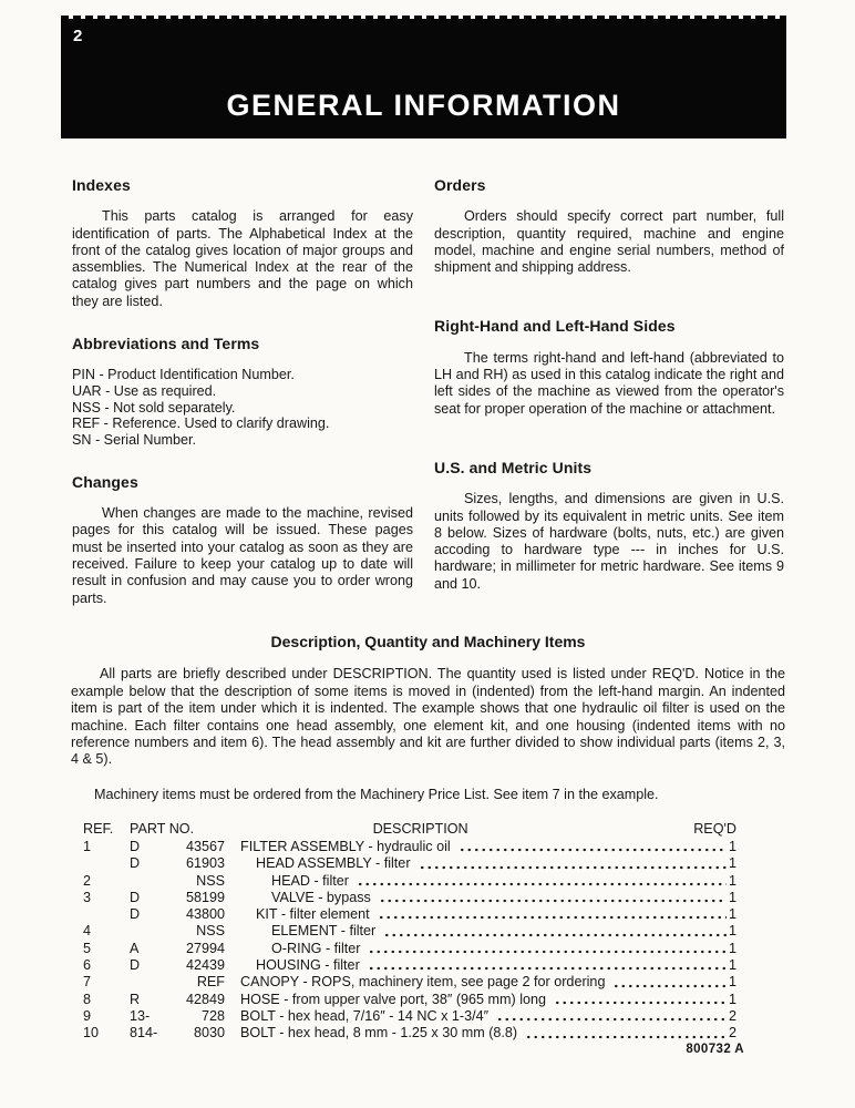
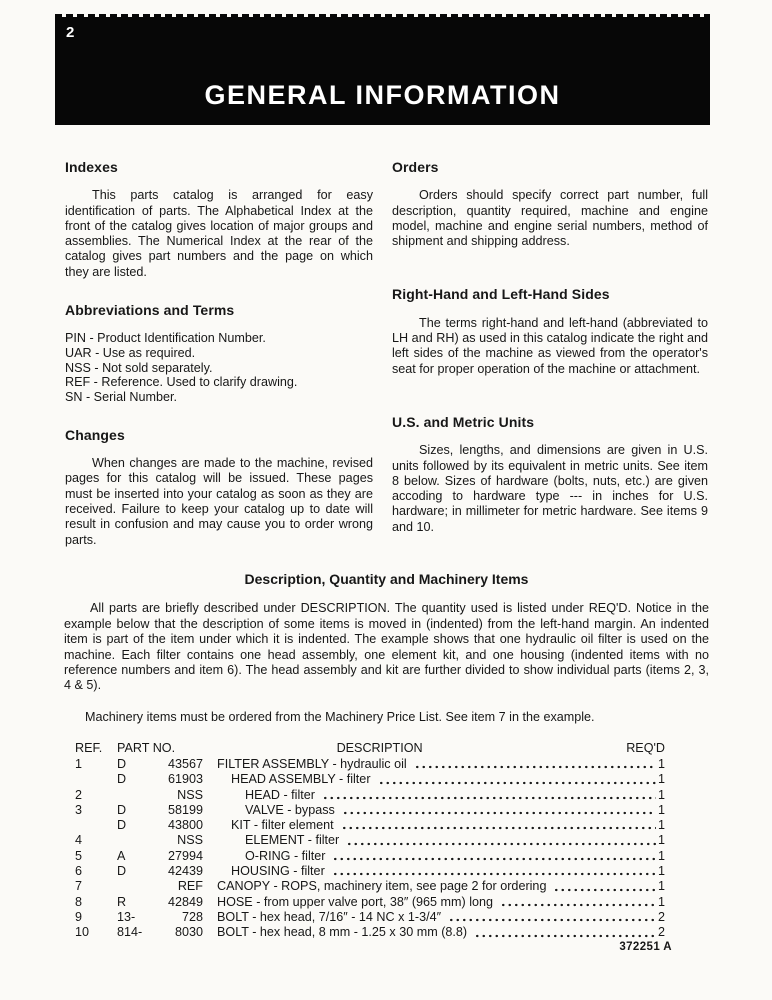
  2
  GENERAL INFORMATION
  Indexes
  This parts catalog is arranged for easy identification of parts. The Alphabetical Index at the front of the catalog gives location of major groups and assemblies. The Numerical Index at the rear of the catalog gives part numbers and the page on which they are listed.
  Abbreviations and Terms
  PIN - Product Identification Number.
  UAR - Use as required.
  NSS - Not sold separately.
  REF - Reference. Used to clarify drawing.
  SN - Serial Number.
  Changes
  When changes are made to the machine, revised pages for this catalog will be issued. These pages must be inserted into your catalog as soon as they are received. Failure to keep your catalog up to date will result in confusion and may cause you to order wrong parts.
  Orders
  Orders should specify correct part number, full description, quantity required, machine and engine model, machine and engine serial numbers, method of shipment and shipping address.
  Right-Hand and Left-Hand Sides
  The terms right-hand and left-hand (abbreviated to LH and RH) as used in this catalog indicate the right and left sides of the machine as viewed from the operator's seat for proper operation of the machine or attachment.
  U.S. and Metric Units
  Sizes, lengths, and dimensions are given in U.S. units followed by its equivalent in metric units. See item 8 below. Sizes of hardware (bolts, nuts, etc.) are given accoding to hardware type --- in inches for U.S. hardware; in millimeter for metric hardware. See items 9 and 10.
  Description, Quantity and Machinery Items
  All parts are briefly described under DESCRIPTION. The quantity used is listed under REQ'D. Notice in the example below that the description of some items is moved in (indented) from the left-hand margin. An indented item is part of the item under which it is indented. The example shows that one hydraulic oil filter is used on the machine. Each filter contains one head assembly, one element kit, and one housing (indented items with no reference numbers and item 6). The head assembly and kit are further divided to show individual parts (items 2, 3, 4 & 5).
  Machinery items must be ordered from the Machinery Price List. See item 7 in the example.
  REF.
  PART NO.
  DESCRIPTION
  REQ'D
  1
  D
  43567
  FILTER ASSEMBLY - hydraulic oil
  1
  D
  61903
  HEAD ASSEMBLY - filter
  1
  2
  NSS
  HEAD - filter
  1
  3
  D
  58199
  VALVE - bypass
  1
  D
  43800
  KIT - filter element
  1
  4
  NSS
  ELEMENT - filter
  1
  5
  A
  27994
  O-RING - filter
  1
  6
  D
  42439
  HOUSING - filter
  1
  7
  REF
  CANOPY - ROPS, machinery item, see page 2 for ordering
  1
  8
  R
  42849
  HOSE - from upper valve port, 38″ (965 mm) long
  1
  9
  13-
  728
  BOLT - hex head, 7/16″ - 14 NC x 1-3/4″
  2
  10
  814-
  8030
  BOLT - hex head, 8 mm - 1.25 x 30 mm (8.8)
  2
- 800732 A
+ 372251 A
